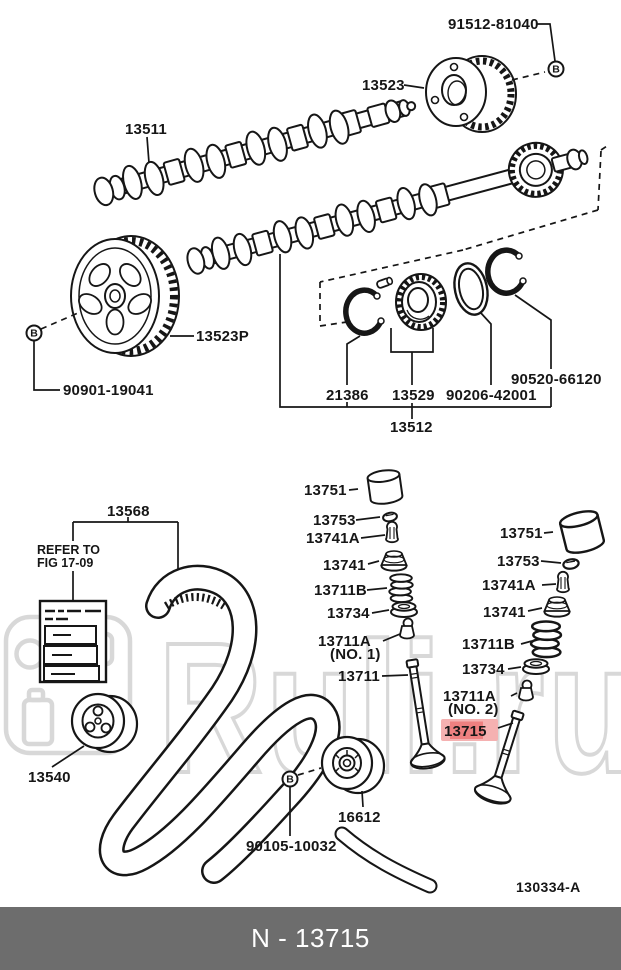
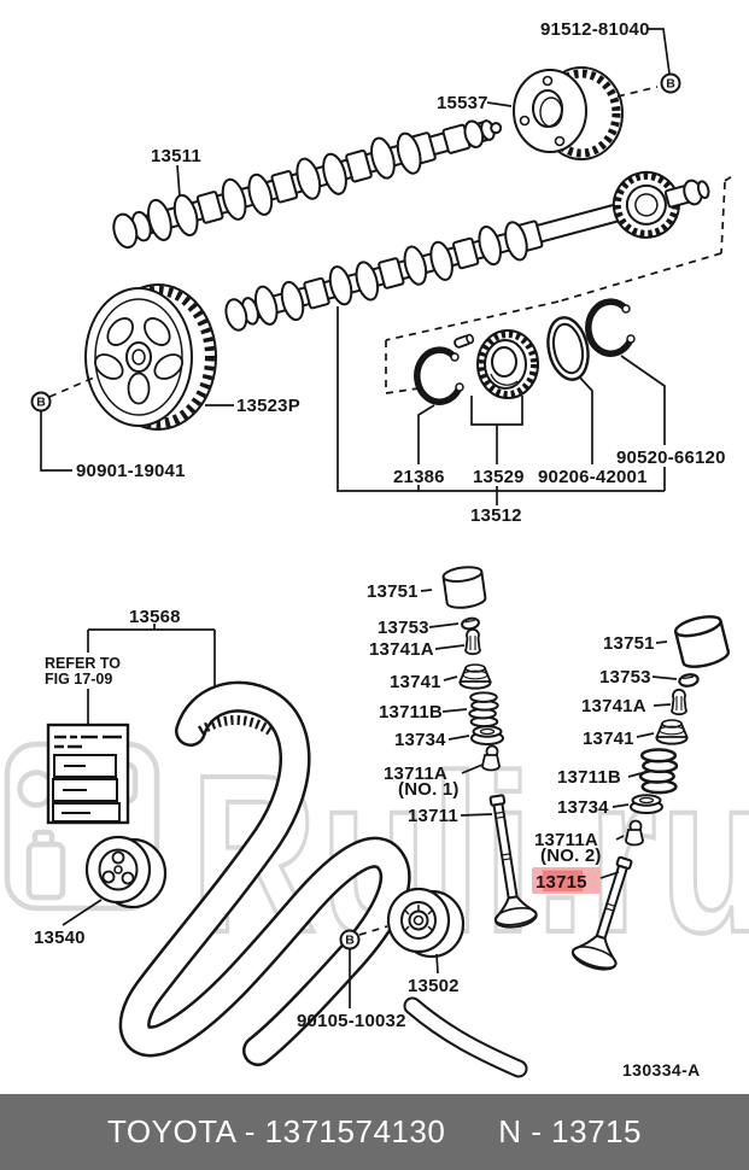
  B
  91512-81040
- 13523
+ 15537
  13511
  13523P
  B
  90901-19041
  21386
  13529
  90206-42001
  90520-66120
  13512
  13568
  REFER TO
  FIG 17-09
  13540
- 16612
+ 13502
  B
  90105-10032
  13751
  13753
  13741A
  13741
  13711B
  13734
  13711A
  (NO. 1)
  13711
  13751
  13753
  13741A
  13741
  13711B
  13734
  13711A
  (NO. 2)
  13715
  130334-A
+ TOYOTA - 1371574130
  N - 13715
